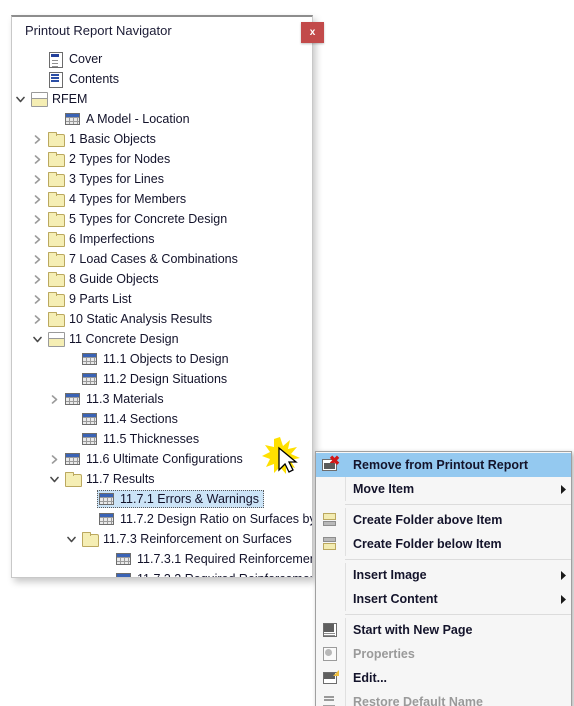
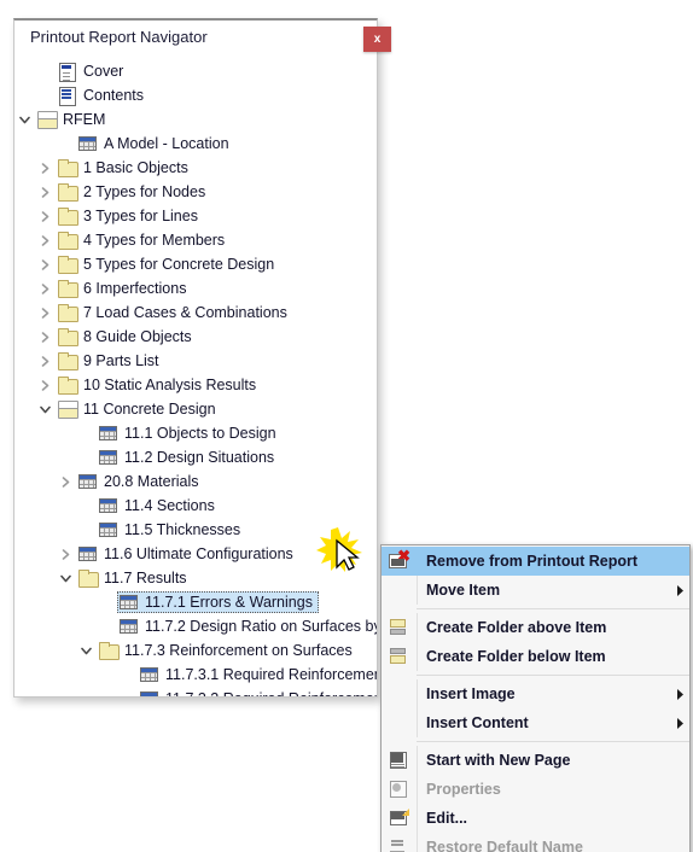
  Printout Report Navigator
  x
  Cover
  Contents
  RFEM
  A Model - Location
  1 Basic Objects
  2 Types for Nodes
  3 Types for Lines
  4 Types for Members
  5 Types for Concrete Design
  6 Imperfections
  7 Load Cases & Combinations
  8 Guide Objects
  9 Parts List
  10 Static Analysis Results
  11 Concrete Design
  11.1 Objects to Design
  11.2 Design Situations
- 11.3 Materials
+ 20.8 Materials
  11.4 Sections
  11.5 Thicknesses
  11.6 Ultimate Configurations
  11.7 Results
  11.7.1 Errors & Warnings
  11.7.2 Design Ratio on Surfaces b
  11.7.3 Reinforcement on Surfaces
  11.7.3.1 Required Reinforceme
  ✖
  Remove from Printout Report
  Move Item
  Create Folder above Item
  Create Folder below Item
  Insert Image
  Insert Content
  Start with New Page
  Properties
  Edit...
  Restore Default Name
